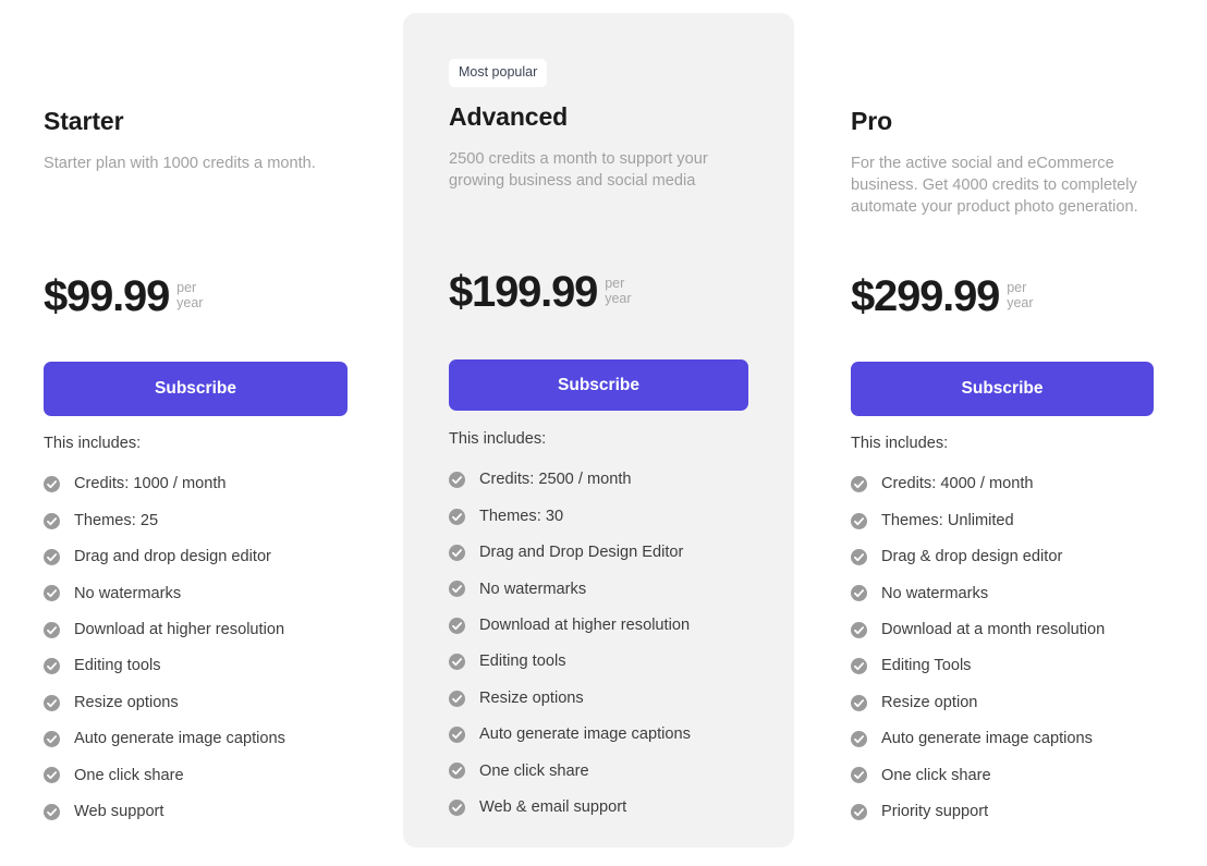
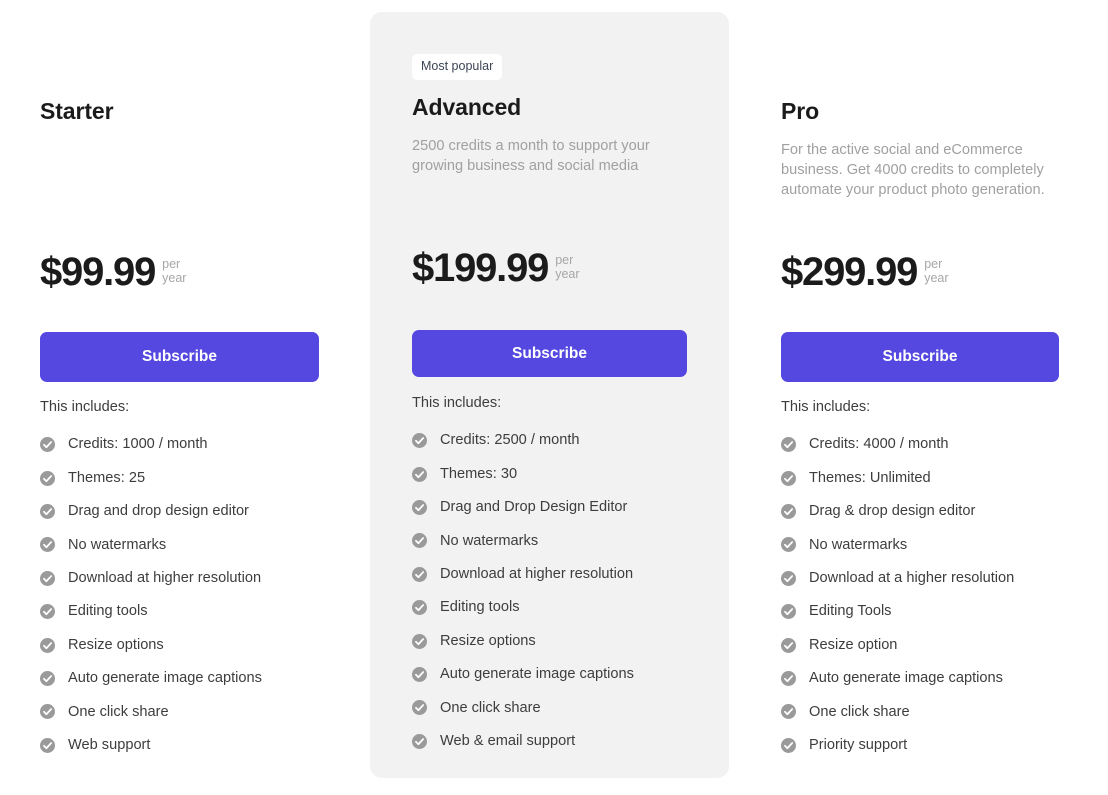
  Starter
- Starter plan with 1000 credits a month.
  $99.99
  per
  year
  Subscribe
  This includes:
  Credits: 1000 / month
  Themes: 25
  Drag and drop design editor
  No watermarks
  Download at higher resolution
  Editing tools
  Resize options
  Auto generate image captions
  One click share
  Web support
  Most popular
  Advanced
  2500 credits a month to support your growing business and social media
  $199.99
  per
  year
  Subscribe
  This includes:
  Credits: 2500 / month
  Themes: 30
  Drag and Drop Design Editor
  No watermarks
  Download at higher resolution
  Editing tools
  Resize options
  Auto generate image captions
  One click share
  Web & email support
  Pro
  For the active social and eCommerce business. Get 4000 credits to completely automate your product photo generation.
  $299.99
  per
  year
  Subscribe
  This includes:
  Credits: 4000 / month
  Themes: Unlimited
  Drag & drop design editor
  No watermarks
- Download at a month resolution
+ Download at a higher resolution
  Editing Tools
  Resize option
  Auto generate image captions
  One click share
  Priority support
